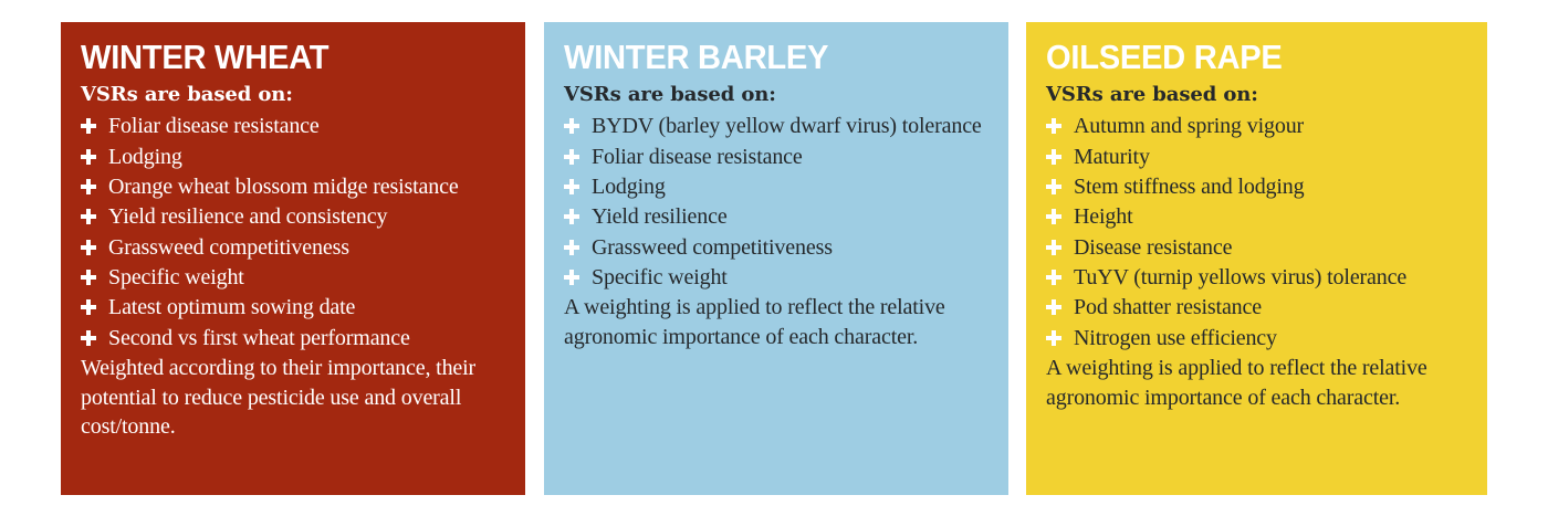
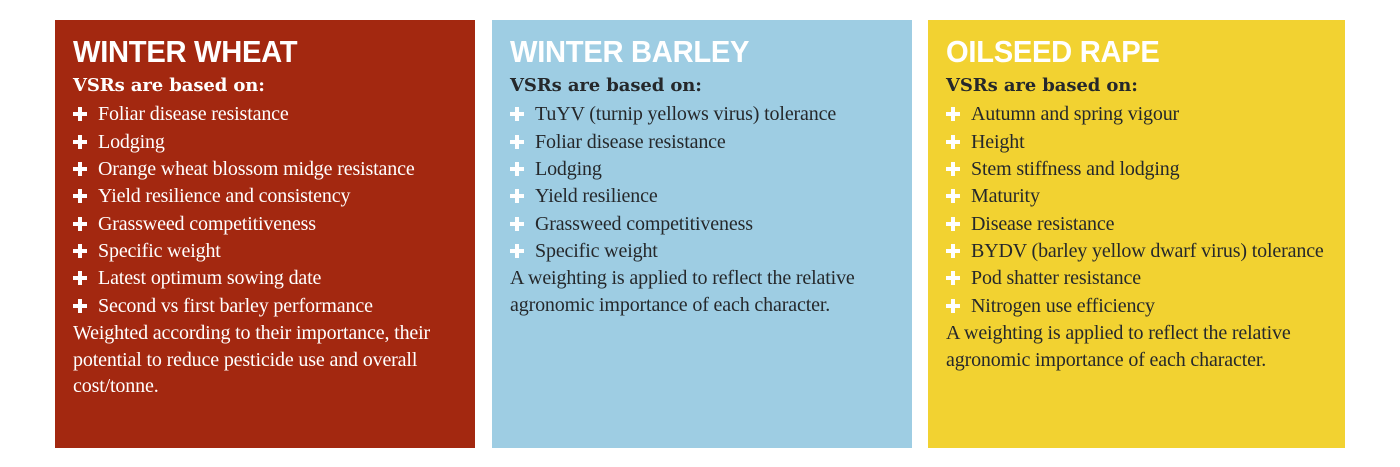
  WINTER WHEAT
  VSRs are based on:
  Foliar disease resistance
  Lodging
  Orange wheat blossom midge resistance
  Yield resilience and consistency
  Grassweed competitiveness
  Specific weight
  Latest optimum sowing date
- Second vs first wheat performance
+ Second vs first barley performance
  Weighted according to their importance, their potential to reduce pesticide use and overall cost/tonne.
  WINTER BARLEY
  VSRs are based on:
- BYDV (barley yellow dwarf virus) tolerance
+ TuYV (turnip yellows virus) tolerance
  Foliar disease resistance
  Lodging
  Yield resilience
  Grassweed competitiveness
  Specific weight
  A weighting is applied to reflect the relative agronomic importance of each character.
  OILSEED RAPE
  VSRs are based on:
  Autumn and spring vigour
- Maturity
+ Height
  Stem stiffness and lodging
- Height
+ Maturity
  Disease resistance
- TuYV (turnip yellows virus) tolerance
+ BYDV (barley yellow dwarf virus) tolerance
  Pod shatter resistance
  Nitrogen use efficiency
  A weighting is applied to reflect the relative agronomic importance of each character.
